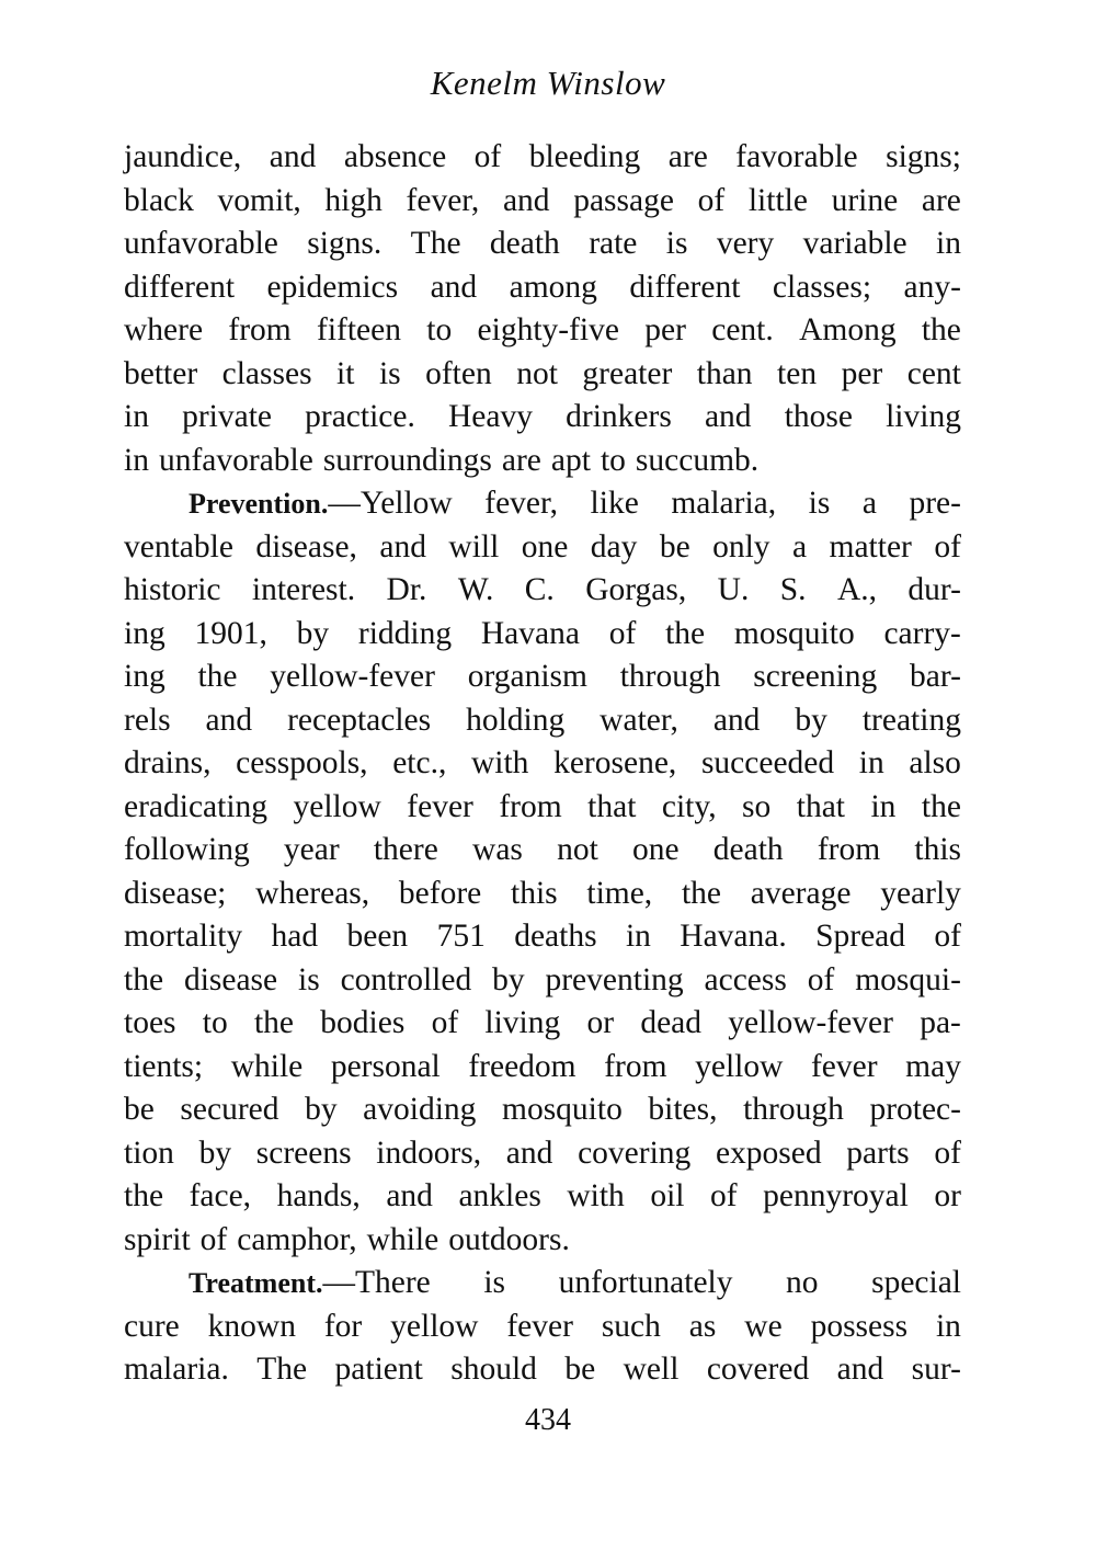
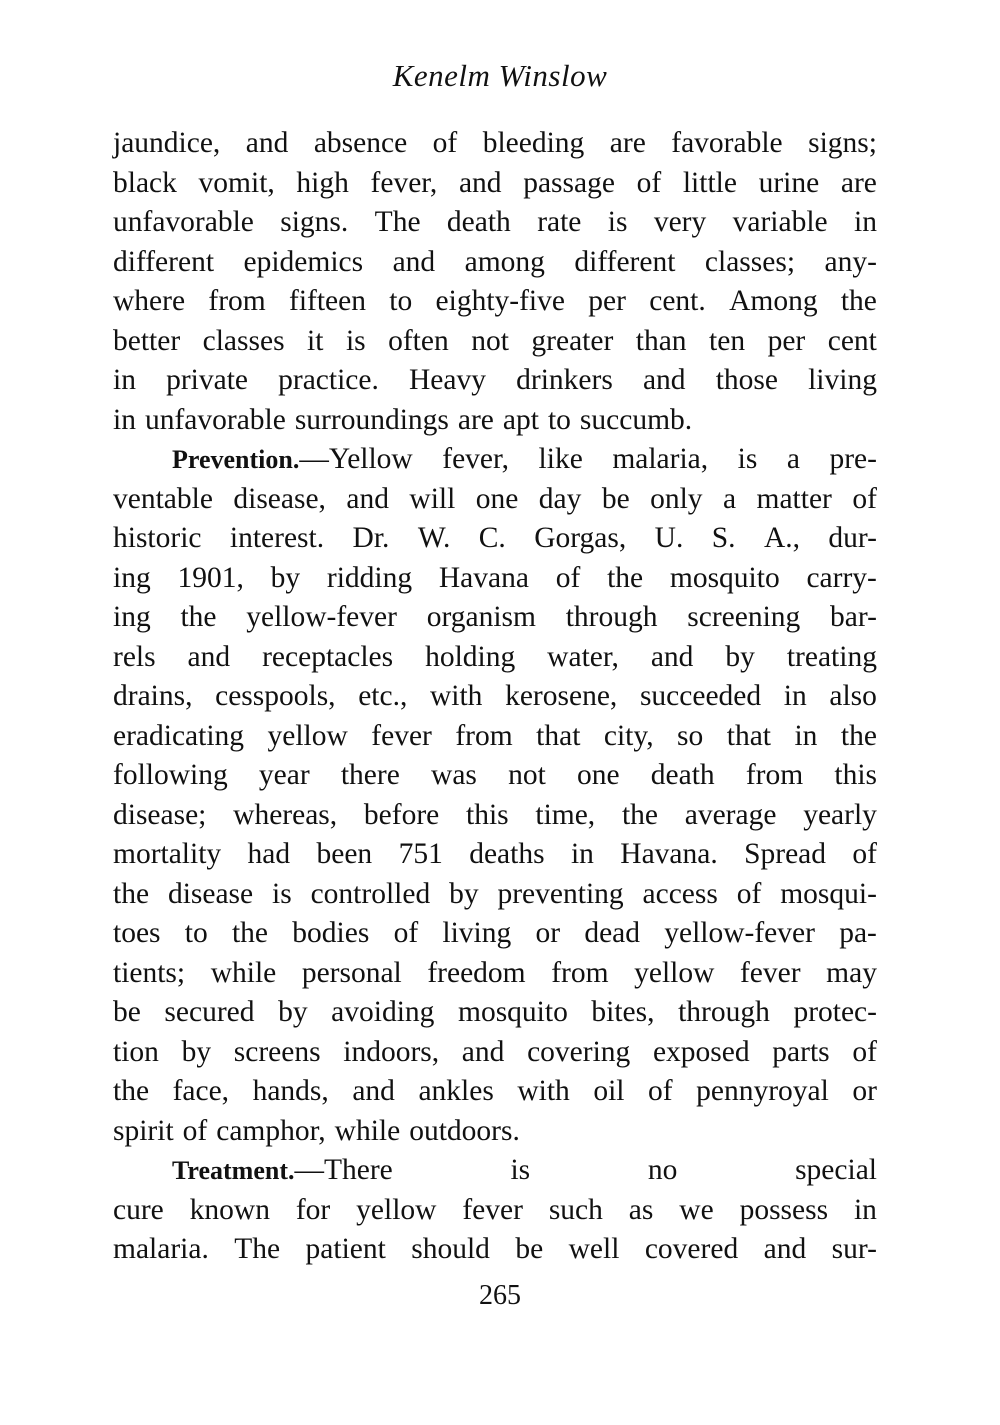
  Kenelm Winslow
  jaundice,
  and
  absence
  of
  bleeding
  are
  favorable
  signs;
  black
  vomit,
  high
  fever,
  and
  passage
  of
  little
  urine
  are
  unfavorable
  signs.
  The
  death
  rate
  is
  very
  variable
  in
  different
  epidemics
  and
  among
  different
  classes;
  any-
  where
  from
  fifteen
  to
  eighty-five
  per
  cent.
  Among
  the
  better
  classes
  it
  is
  often
  not
  greater
  than
  ten
  per
  cent
  in
  private
  practice.
  Heavy
  drinkers
  and
  those
  living
  in
  unfavorable
  surroundings
  are
  apt
  to
  succumb.
  Prevention.—Yellow
  fever,
  like
  malaria,
  is
  a
  pre-
  ventable
  disease,
  and
  will
  one
  day
  be
  only
  a
  matter
  of
  historic
  interest.
  Dr.
  W.
  C.
  Gorgas,
  U.
  S.
  A.,
  dur-
  ing
  1901,
  by
  ridding
  Havana
  of
  the
  mosquito
  carry-
  ing
  the
  yellow-fever
  organism
  through
  screening
  bar-
  rels
  and
  receptacles
  holding
  water,
  and
  by
  treating
  drains,
  cesspools,
  etc.,
  with
  kerosene,
  succeeded
  in
  also
  eradicating
  yellow
  fever
  from
  that
  city,
  so
  that
  in
  the
  following
  year
  there
  was
  not
  one
  death
  from
  this
  disease;
  whereas,
  before
  this
  time,
  the
  average
  yearly
  mortality
  had
  been
  751
  deaths
  in
  Havana.
  Spread
  of
  the
  disease
  is
  controlled
  by
  preventing
  access
  of
  mosqui-
  toes
  to
  the
  bodies
  of
  living
  or
  dead
  yellow-fever
  pa-
  tients;
  while
  personal
  freedom
  from
  yellow
  fever
  may
  be
  secured
  by
  avoiding
  mosquito
  bites,
  through
  protec-
  tion
  by
  screens
  indoors,
  and
  covering
  exposed
  parts
  of
  the
  face,
  hands,
  and
  ankles
  with
  oil
  of
  pennyroyal
  or
  spirit
  of
  camphor,
  while
  outdoors.
  Treatment.—There
  is
- unfortunately
  no
  special
  cure
  known
  for
  yellow
  fever
  such
  as
  we
  possess
  in
  malaria.
  The
  patient
  should
  be
  well
  covered
  and
  sur-
- 434
+ 265
